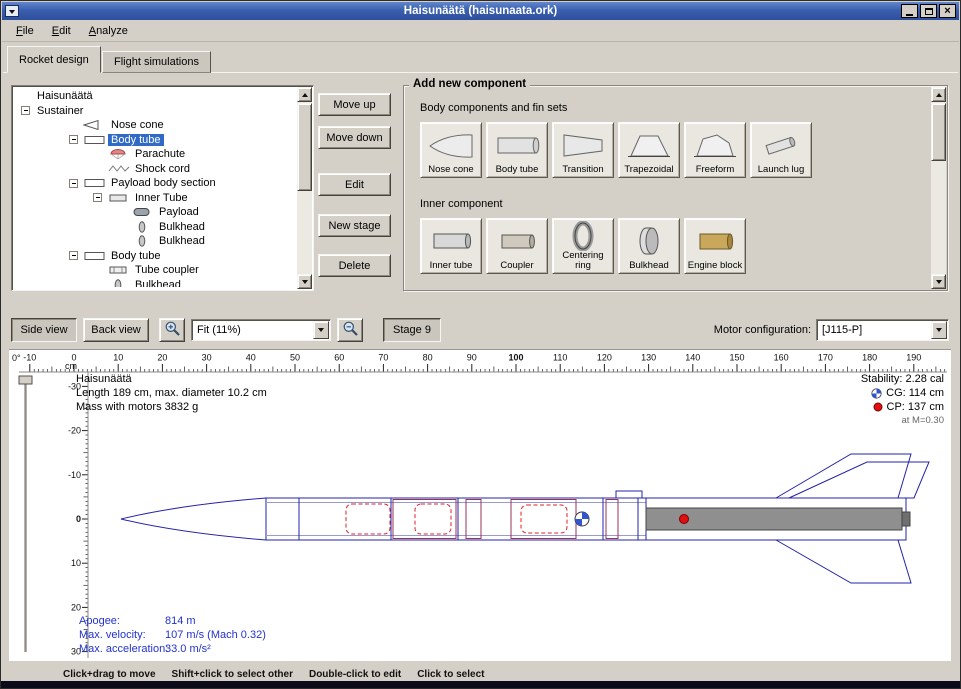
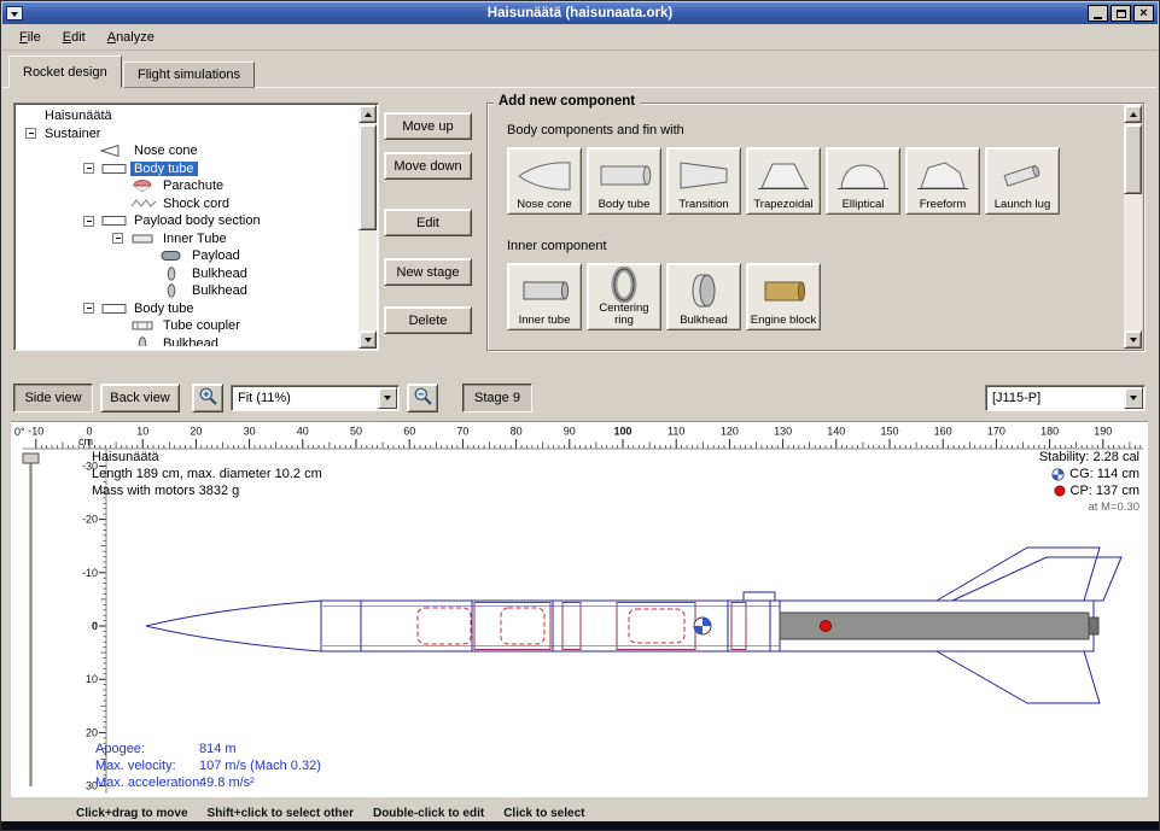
  Haisunäätä (haisunaata.ork)
  ×
  File
  Edit
  Analyze
  Rocket design
  Flight simulations
  Haisunäätä
  Sustainer
  Nose cone
  Body tube
  Parachute
  Shock cord
  Payload body section
  Inner Tube
  Payload
  Bulkhead
  Bulkhead
  Body tube
  Tube coupler
  Bulkhead
  Move up
  Move down
  Edit
  New stage
  Delete
  Add new component
- Body components and fin sets
+ Body components and fin with
  Nose cone
  Body tube
  Transition
  Trapezoidal
+ Elliptical
  Freeform
  Launch lug
  Inner component
  Inner tube
- Coupler
  Centering ring
  Bulkhead
  Engine block
  Side view
  Back view
  Fit (11%)
  Stage 9
- Motor configuration:
  [J115-P]
  -10
  0
  10
  20
  30
  40
  50
  60
  70
  80
  90
  100
  110
  120
  130
  140
  150
  160
  170
  180
  190
  -30
  -20
  -10
  0
  10
  20
  30
  cm
  0°
  Haisunäätä
  Length 189 cm, max. diameter 10.2 cm
  Mass with motors 3832 g
  Stability: 2.28 cal
  CG: 114 cm
  CP: 137 cm
  at M=0.30
  Apogee:
  814 m
  Max. velocity:
  107 m/s (Mach 0.32)
  Max. acceleration
- 33.0 m/s²
+ 49.8 m/s²
  Click+drag to move
  Shift+click to select other
  Double-click to edit
  Click to select
